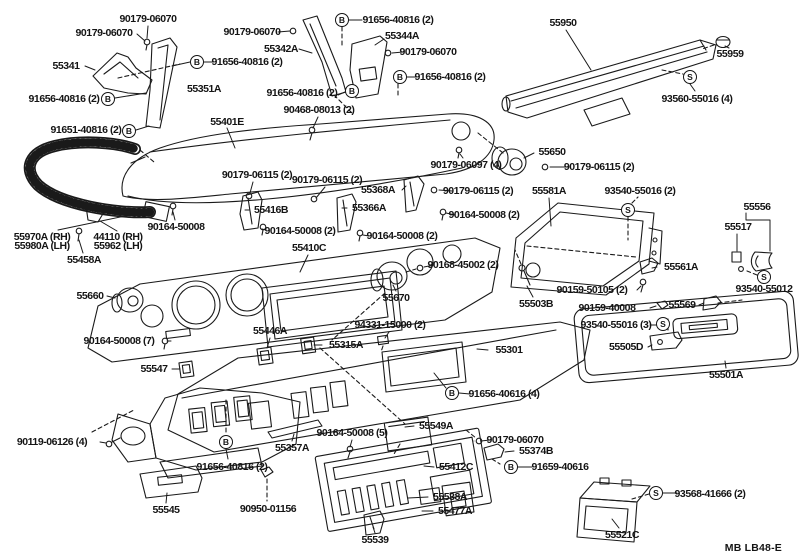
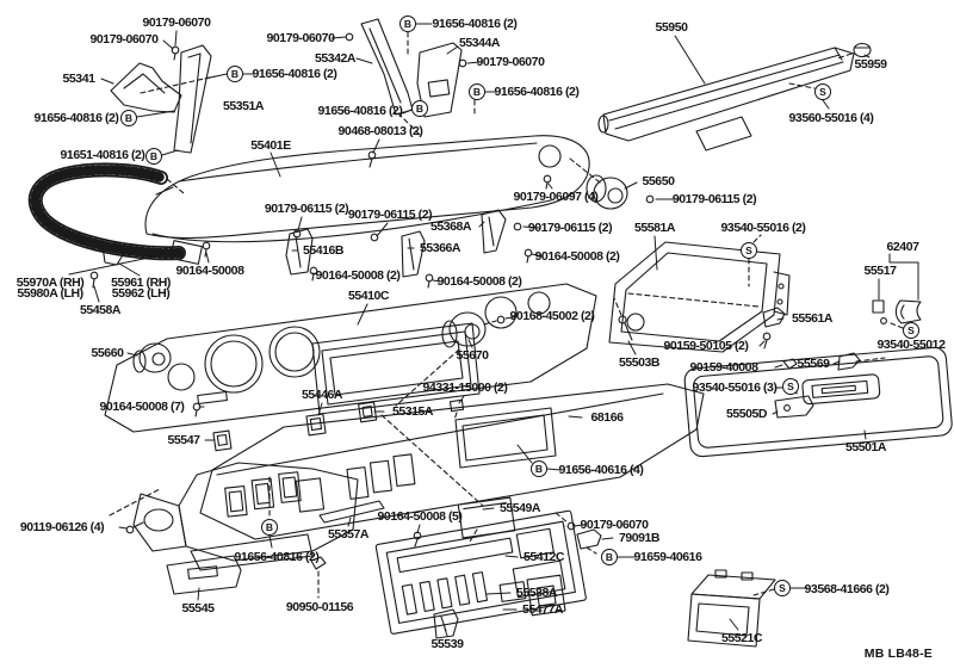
  90179-06070
  90179-06070
  55341
  91656-40816 (2)
  55351A
  91656-40816 (2)
  91651-40816 (2)
  55401E
  90179-06070
  55342A
  91656-40816 (2)
  55344A
  90179-06070
  91656-40816 (2)
  91656-40816 (2)
  90468-08013 (2)
  55950
  55959
  93560-55016 (4)
  90179-06115 (2)
  90179-06115 (2)
  55368A
  90179-06097 (4)
  55650
  90179-06115 (2)
  90179-06115 (2)
  55581A
  93540-55016 (2)
  55416B
  55366A
  90164-50008 (2)
  90164-50008 (2)
  90164-50008 (2)
  55410C
  90168-45002 (2)
  55670
  55970A (RH)
  55980A (LH)
- 44110 (RH)
+ 55961 (RH)
  55962 (LH)
  55458A
  90164-50008
  55660
  90164-50008 (7)
  55547
  55446A
  55315A
  94331-15000 (2)
- 55301
+ 68166
  91656-40616 (4)
  55549A
  90119-06126 (4)
  91656-40816 (2)
  55545
  90950-01156
  55357A
  90164-50008 (5)
  55412C
  55538A
  55477A
  55539
  90179-06070
- 55374B
+ 79091B
  91659-40616
  93568-41666 (2)
  55521C
  55503B
  90159-50105 (2)
  90159-40008
  93540-55016 (3)
  55505D
  55501A
  93540-55012
  55561A
  55569
- 55556
+ 62407
  55517
  B
  B
  B
  B
  B
  B
  S
  S
  B
  B
  B
  S
  S
  S
  MB LB48-E
